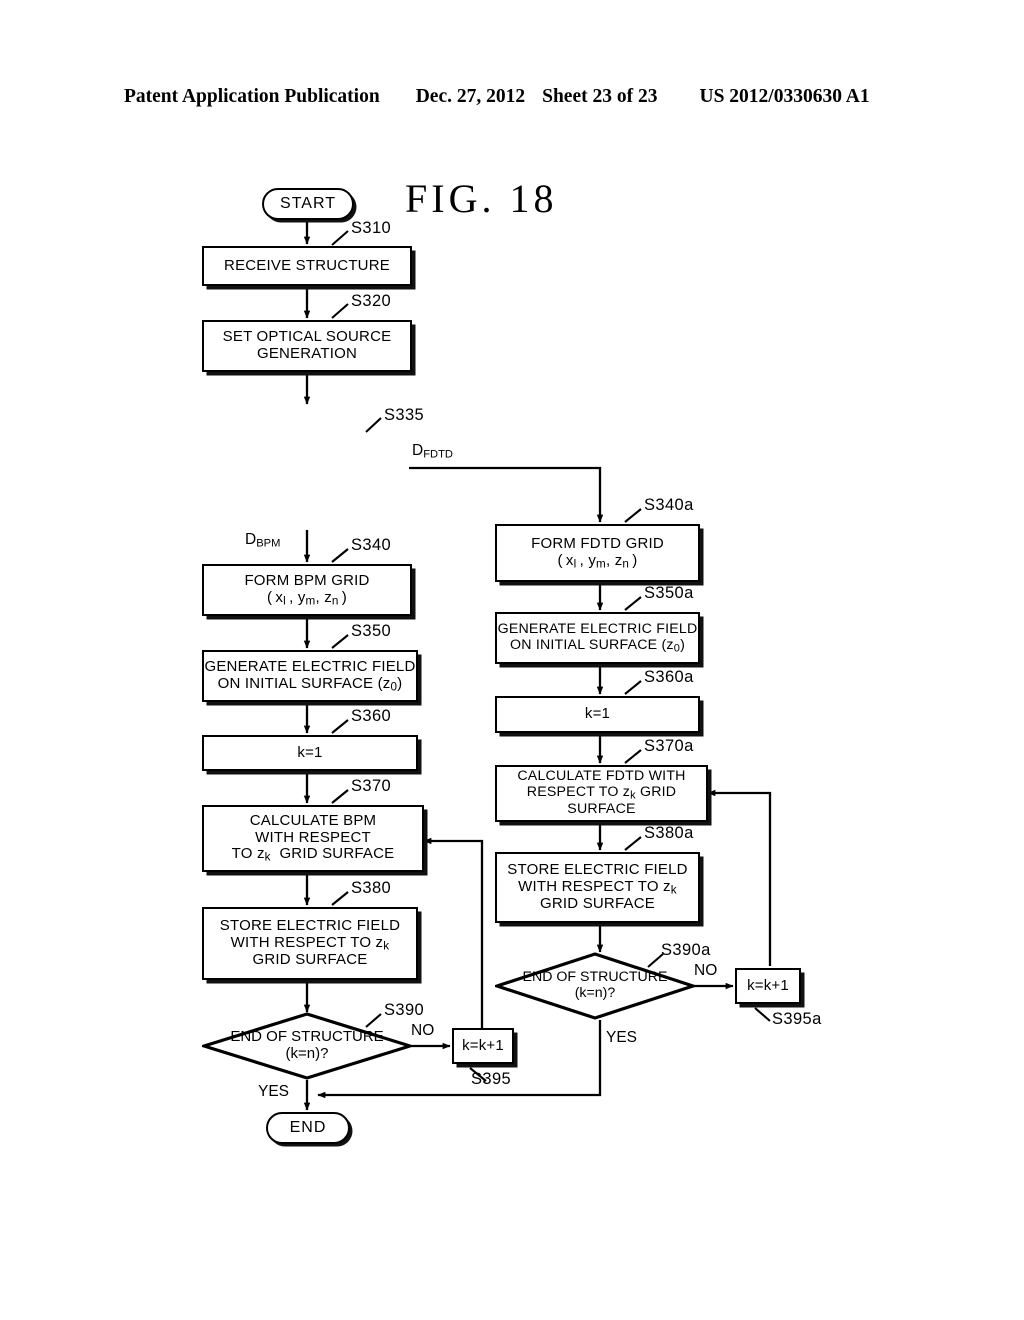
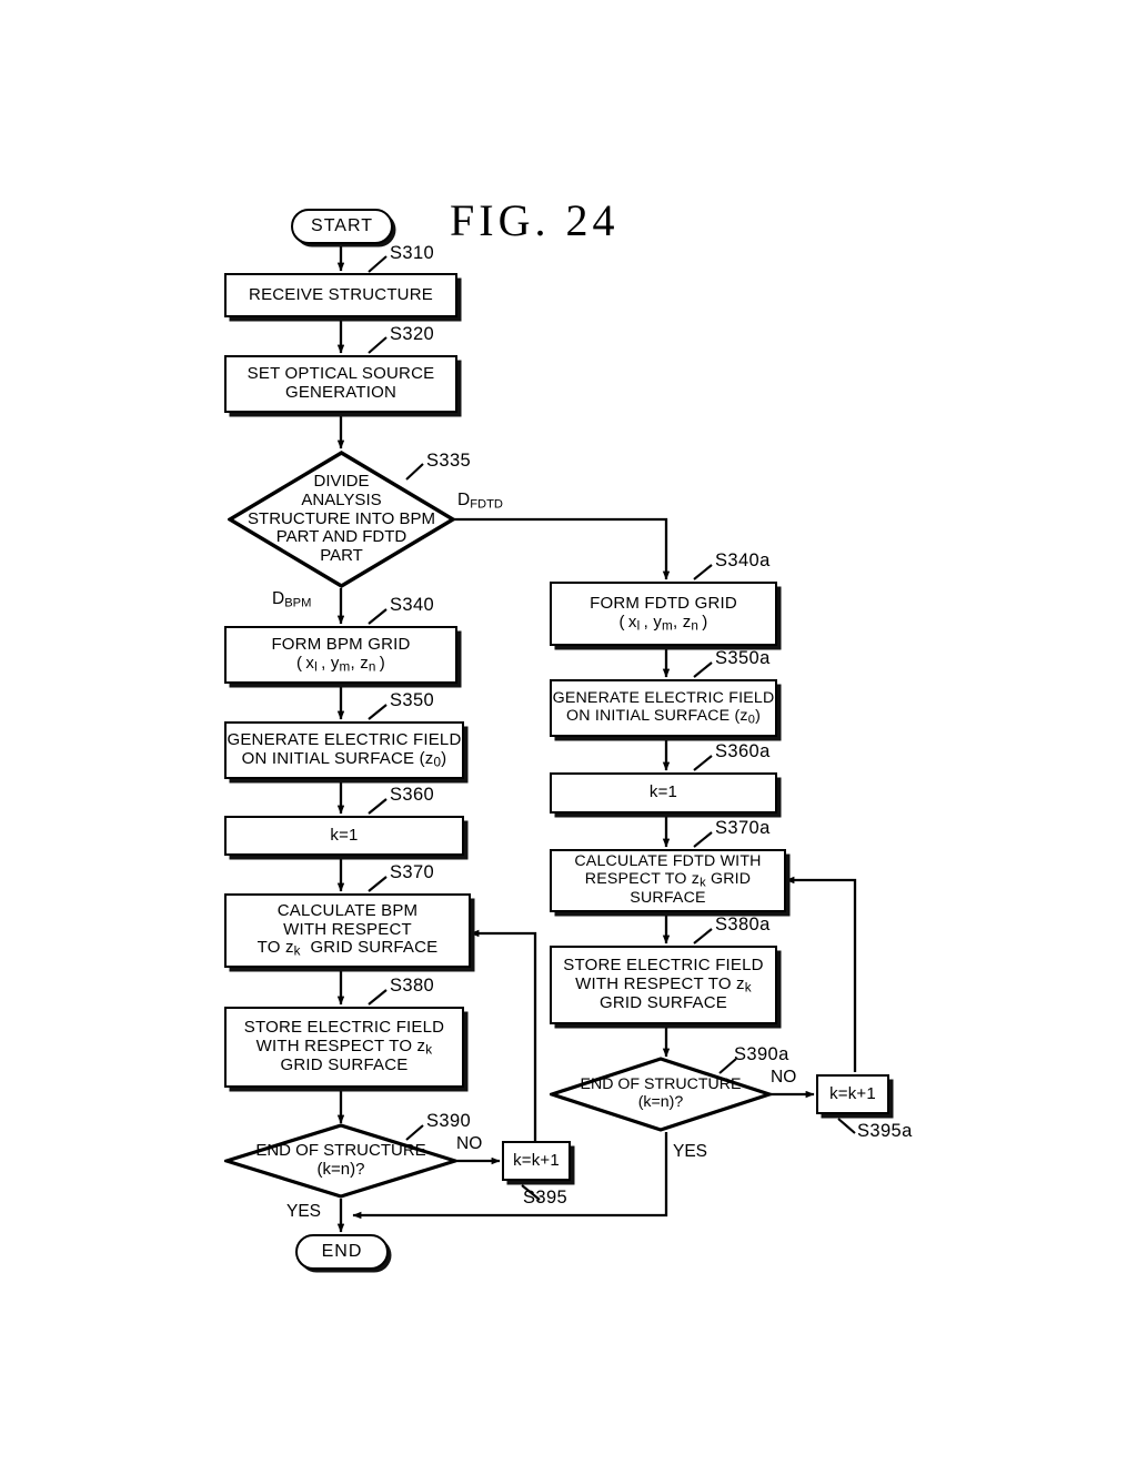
- Patent Application Publication
- Dec. 27, 2012
- Sheet 23 of 23
- US 2012/0330630 A1
- FIG. 18
+ FIG. 24
  START
  RECEIVE STRUCTURE
  S310
  SET OPTICAL SOURCE
  GENERATION
  S320
+ DIVIDE
+ ANALYSIS
+ STRUCTURE INTO BPM
+ PART AND FDTD
+ PART
  S335
  DFDTD
  DBPM
  FORM BPM GRID
  ( xl , ym, zn )
  S340
  GENERATE ELECTRIC FIELD
  ON INITIAL SURFACE (z0)
  S350
  k=1
  S360
  CALCULATE BPM
  WITH RESPECT
  TO zk GRID SURFACE
  S370
  STORE ELECTRIC FIELD
  WITH RESPECT TO zk
  GRID SURFACE
  S380
  END OF STRUCTURE
  (k=n)?
  S390
  NO
  YES
  k=k+1
  S395
  END
  FORM FDTD GRID
  ( xl , ym, zn )
  S340a
  GENERATE ELECTRIC FIELD
  ON INITIAL SURFACE (z0)
  S350a
  k=1
  S360a
  CALCULATE FDTD WITH
  RESPECT TO zk GRID SURFACE
  S370a
  STORE ELECTRIC FIELD
  WITH RESPECT TO zk
  GRID SURFACE
  S380a
  END OF STRUCTURE
  (k=n)?
  S390a
  NO
  YES
  k=k+1
  S395a
